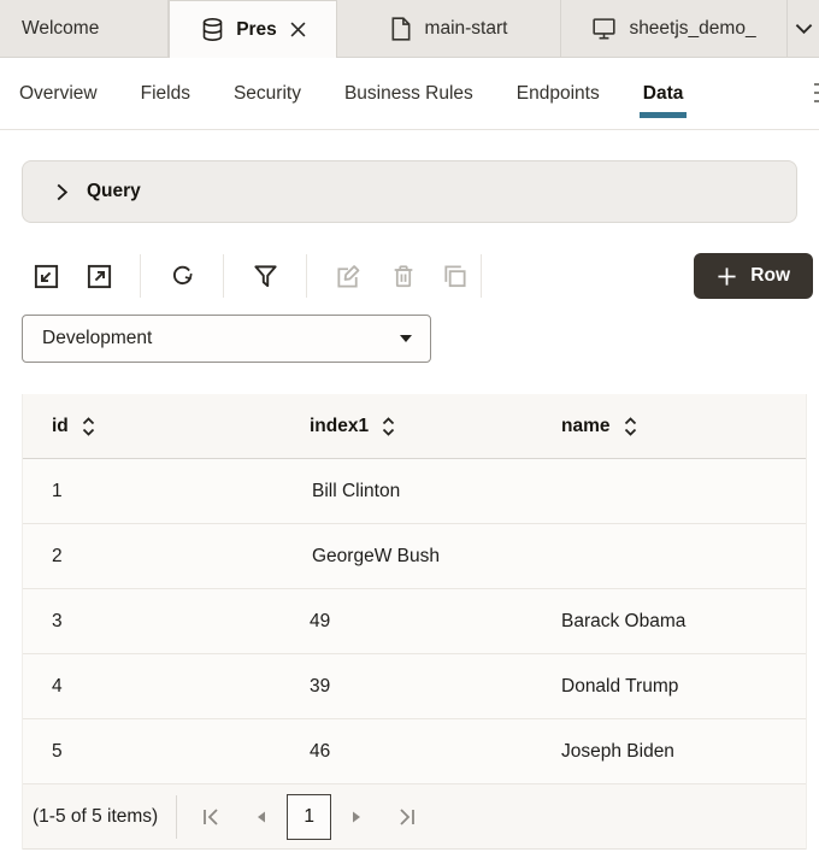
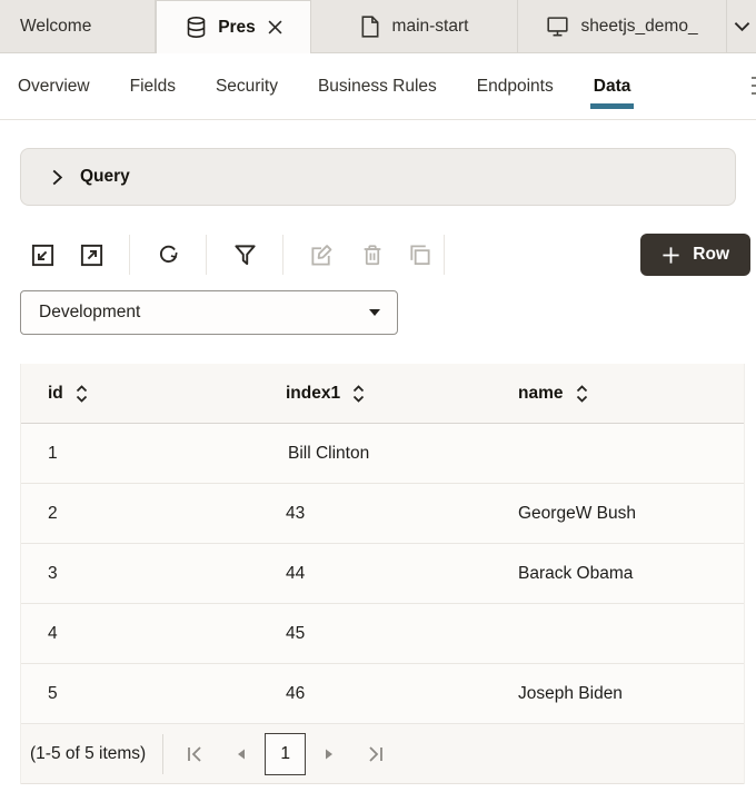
  Welcome
  Pres
  main-start
  sheetjs_demo_
  Overview
  Fields
  Security
  Business Rules
  Endpoints
  Data
  Query
  Row
  Development
  id
  index1
  name
  1
  Bill Clinton
  2
+ 43
  GeorgeW Bush
  3
- 49
+ 44
  Barack Obama
  4
- 39
+ 45
- Donald Trump
  5
  46
  Joseph Biden
  (1-5 of 5 items)
  1
